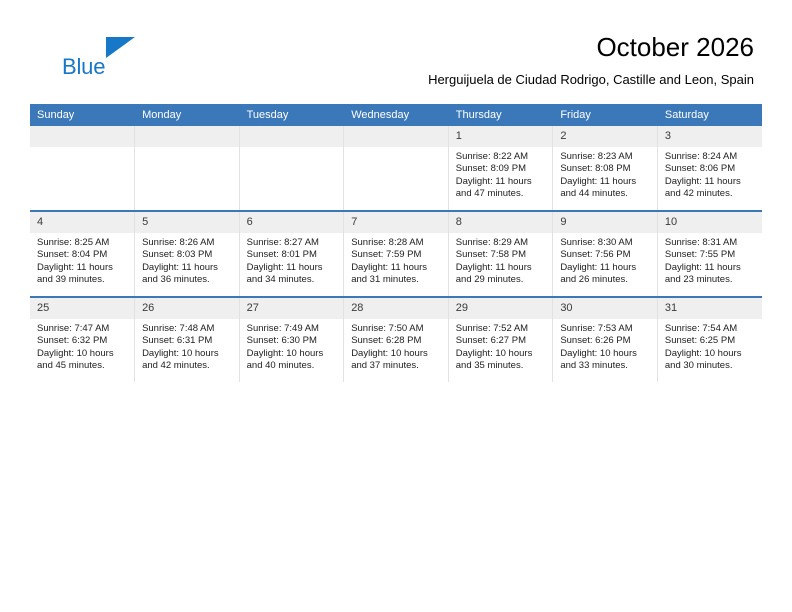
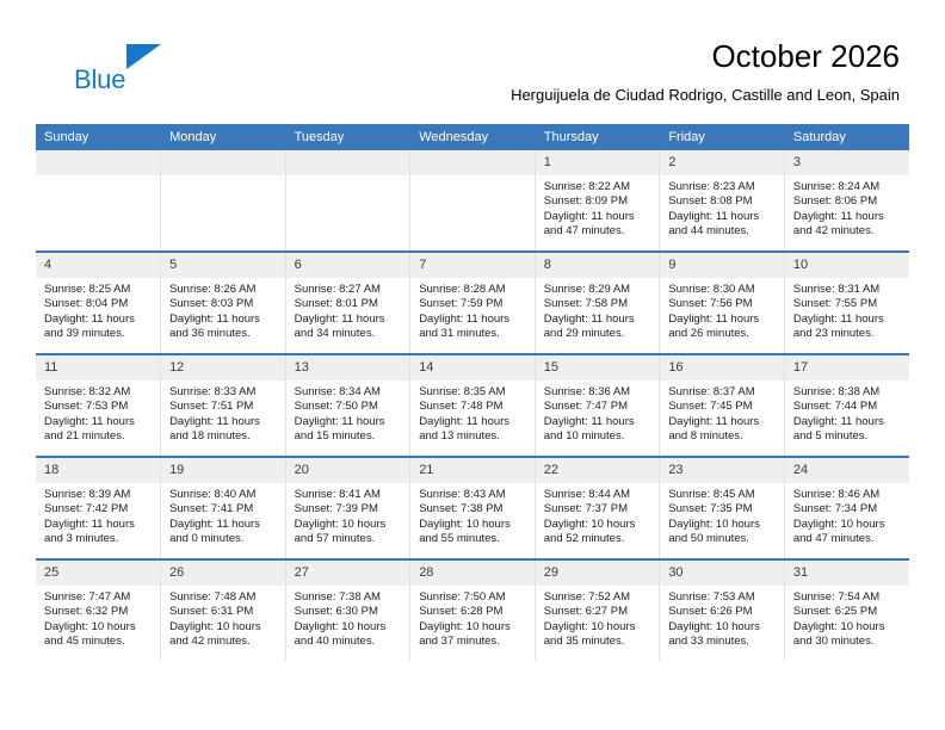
  Blue
  October 2026
  Herguijuela de Ciudad Rodrigo, Castille and Leon, Spain
  Sunday	Monday	Tuesday	Wednesday	Thursday	Friday	Saturday
  				1Sunrise: 8:22 AMSunset: 8:09 PMDaylight: 11 hoursand 47 minutes.	2Sunrise: 8:23 AMSunset: 8:08 PMDaylight: 11 hoursand 44 minutes.	3Sunrise: 8:24 AMSunset: 8:06 PMDaylight: 11 hoursand 42 minutes.
  4Sunrise: 8:25 AMSunset: 8:04 PMDaylight: 11 hoursand 39 minutes.	5Sunrise: 8:26 AMSunset: 8:03 PMDaylight: 11 hoursand 36 minutes.	6Sunrise: 8:27 AMSunset: 8:01 PMDaylight: 11 hoursand 34 minutes.	7Sunrise: 8:28 AMSunset: 7:59 PMDaylight: 11 hoursand 31 minutes.	8Sunrise: 8:29 AMSunset: 7:58 PMDaylight: 11 hoursand 29 minutes.	9Sunrise: 8:30 AMSunset: 7:56 PMDaylight: 11 hoursand 26 minutes.	10Sunrise: 8:31 AMSunset: 7:55 PMDaylight: 11 hoursand 23 minutes.
+ 11Sunrise: 8:32 AMSunset: 7:53 PMDaylight: 11 hoursand 21 minutes.	12Sunrise: 8:33 AMSunset: 7:51 PMDaylight: 11 hoursand 18 minutes.	13Sunrise: 8:34 AMSunset: 7:50 PMDaylight: 11 hoursand 15 minutes.	14Sunrise: 8:35 AMSunset: 7:48 PMDaylight: 11 hoursand 13 minutes.	15Sunrise: 8:36 AMSunset: 7:47 PMDaylight: 11 hoursand 10 minutes.	16Sunrise: 8:37 AMSunset: 7:45 PMDaylight: 11 hoursand 8 minutes.	17Sunrise: 8:38 AMSunset: 7:44 PMDaylight: 11 hoursand 5 minutes.
+ 18Sunrise: 8:39 AMSunset: 7:42 PMDaylight: 11 hoursand 3 minutes.	19Sunrise: 8:40 AMSunset: 7:41 PMDaylight: 11 hoursand 0 minutes.	20Sunrise: 8:41 AMSunset: 7:39 PMDaylight: 10 hoursand 57 minutes.	21Sunrise: 8:43 AMSunset: 7:38 PMDaylight: 10 hoursand 55 minutes.	22Sunrise: 8:44 AMSunset: 7:37 PMDaylight: 10 hoursand 52 minutes.	23Sunrise: 8:45 AMSunset: 7:35 PMDaylight: 10 hoursand 50 minutes.	24Sunrise: 8:46 AMSunset: 7:34 PMDaylight: 10 hoursand 47 minutes.
- 25Sunrise: 7:47 AMSunset: 6:32 PMDaylight: 10 hoursand 45 minutes.	26Sunrise: 7:48 AMSunset: 6:31 PMDaylight: 10 hoursand 42 minutes.	27Sunrise: 7:49 AMSunset: 6:30 PMDaylight: 10 hoursand 40 minutes.	28Sunrise: 7:50 AMSunset: 6:28 PMDaylight: 10 hoursand 37 minutes.	29Sunrise: 7:52 AMSunset: 6:27 PMDaylight: 10 hoursand 35 minutes.	30Sunrise: 7:53 AMSunset: 6:26 PMDaylight: 10 hoursand 33 minutes.	31Sunrise: 7:54 AMSunset: 6:25 PMDaylight: 10 hoursand 30 minutes.
+ 25Sunrise: 7:47 AMSunset: 6:32 PMDaylight: 10 hoursand 45 minutes.	26Sunrise: 7:48 AMSunset: 6:31 PMDaylight: 10 hoursand 42 minutes.	27Sunrise: 7:38 AMSunset: 6:30 PMDaylight: 10 hoursand 40 minutes.	28Sunrise: 7:50 AMSunset: 6:28 PMDaylight: 10 hoursand 37 minutes.	29Sunrise: 7:52 AMSunset: 6:27 PMDaylight: 10 hoursand 35 minutes.	30Sunrise: 7:53 AMSunset: 6:26 PMDaylight: 10 hoursand 33 minutes.	31Sunrise: 7:54 AMSunset: 6:25 PMDaylight: 10 hoursand 30 minutes.
